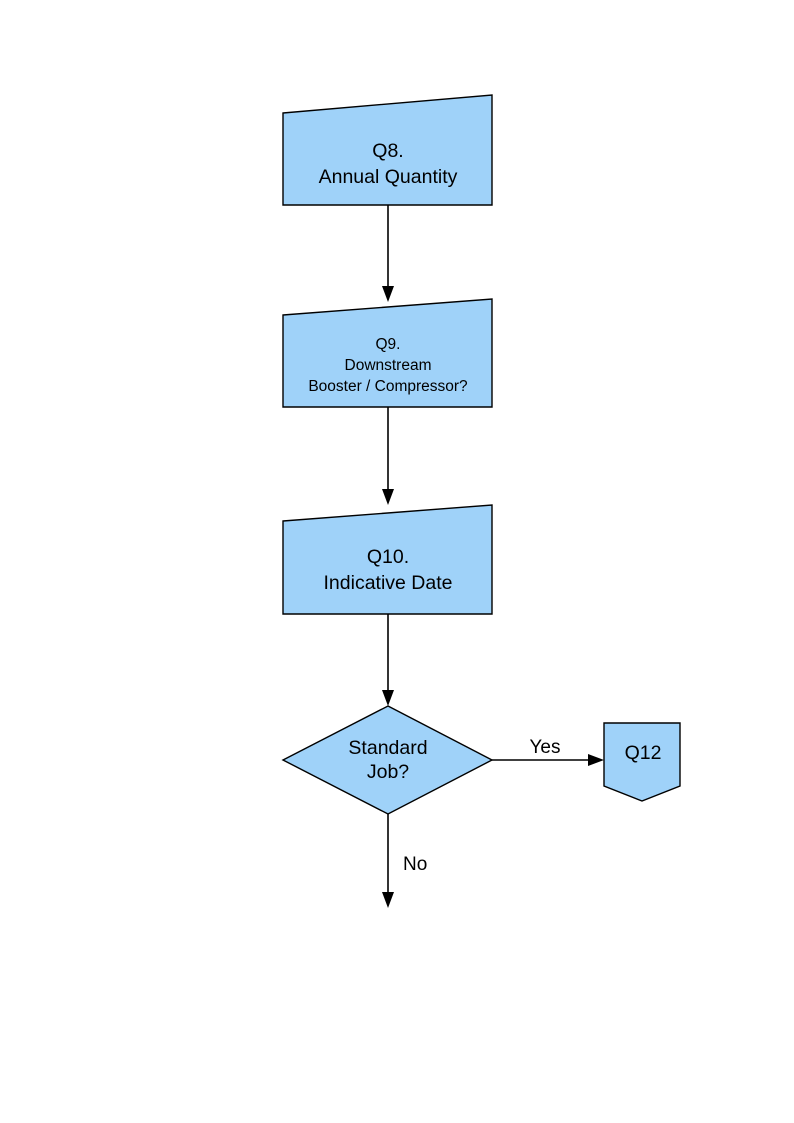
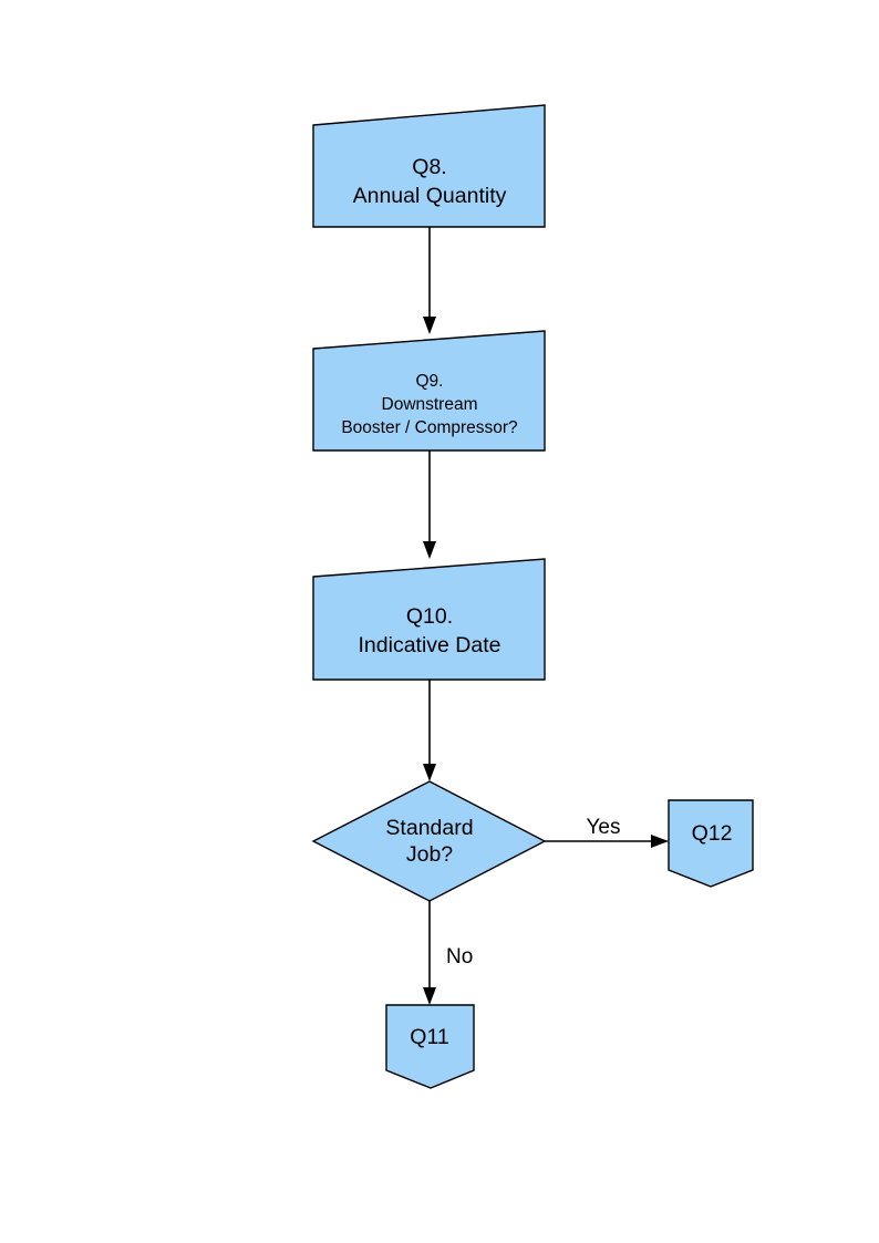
  Q8.
  Annual Quantity
  Q9.
  Downstream
  Booster / Compressor?
  Q10.
  Indicative Date
  Standard
  Job?
  Yes
  Q12
  No
+ Q11
